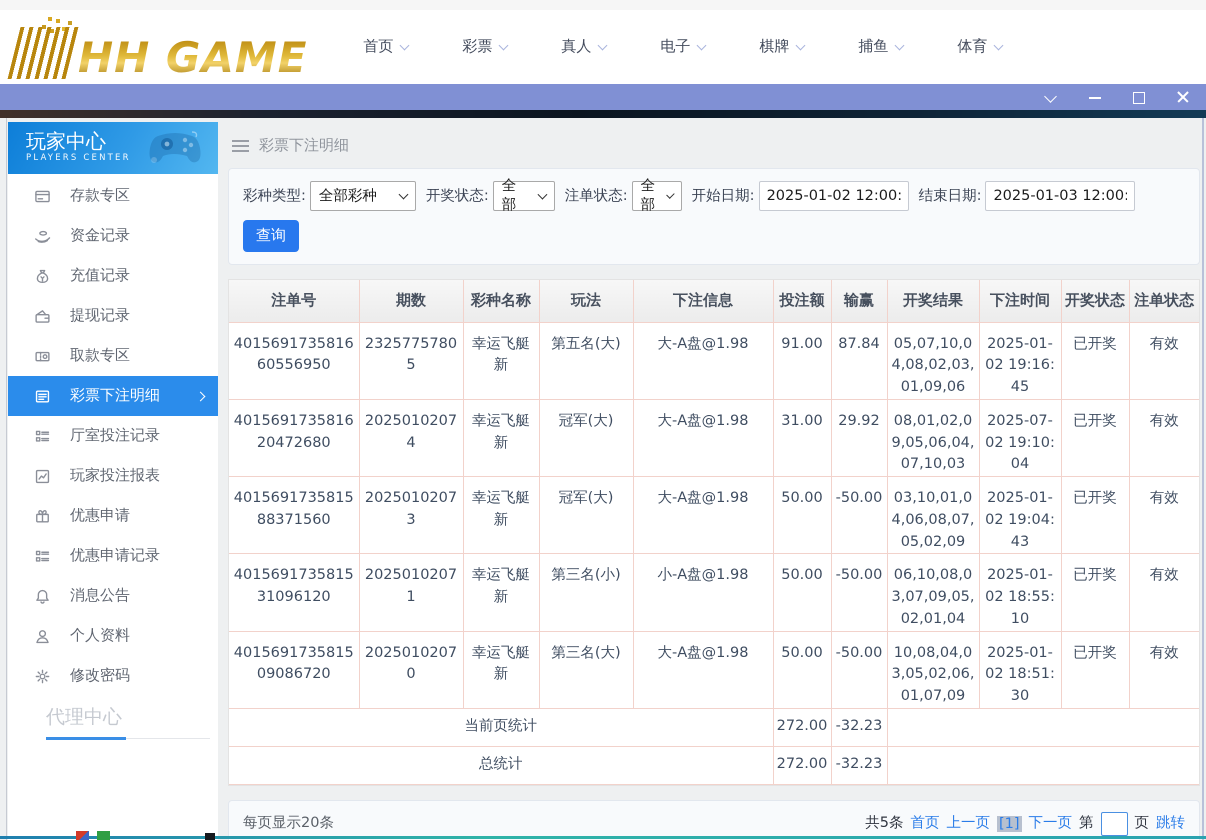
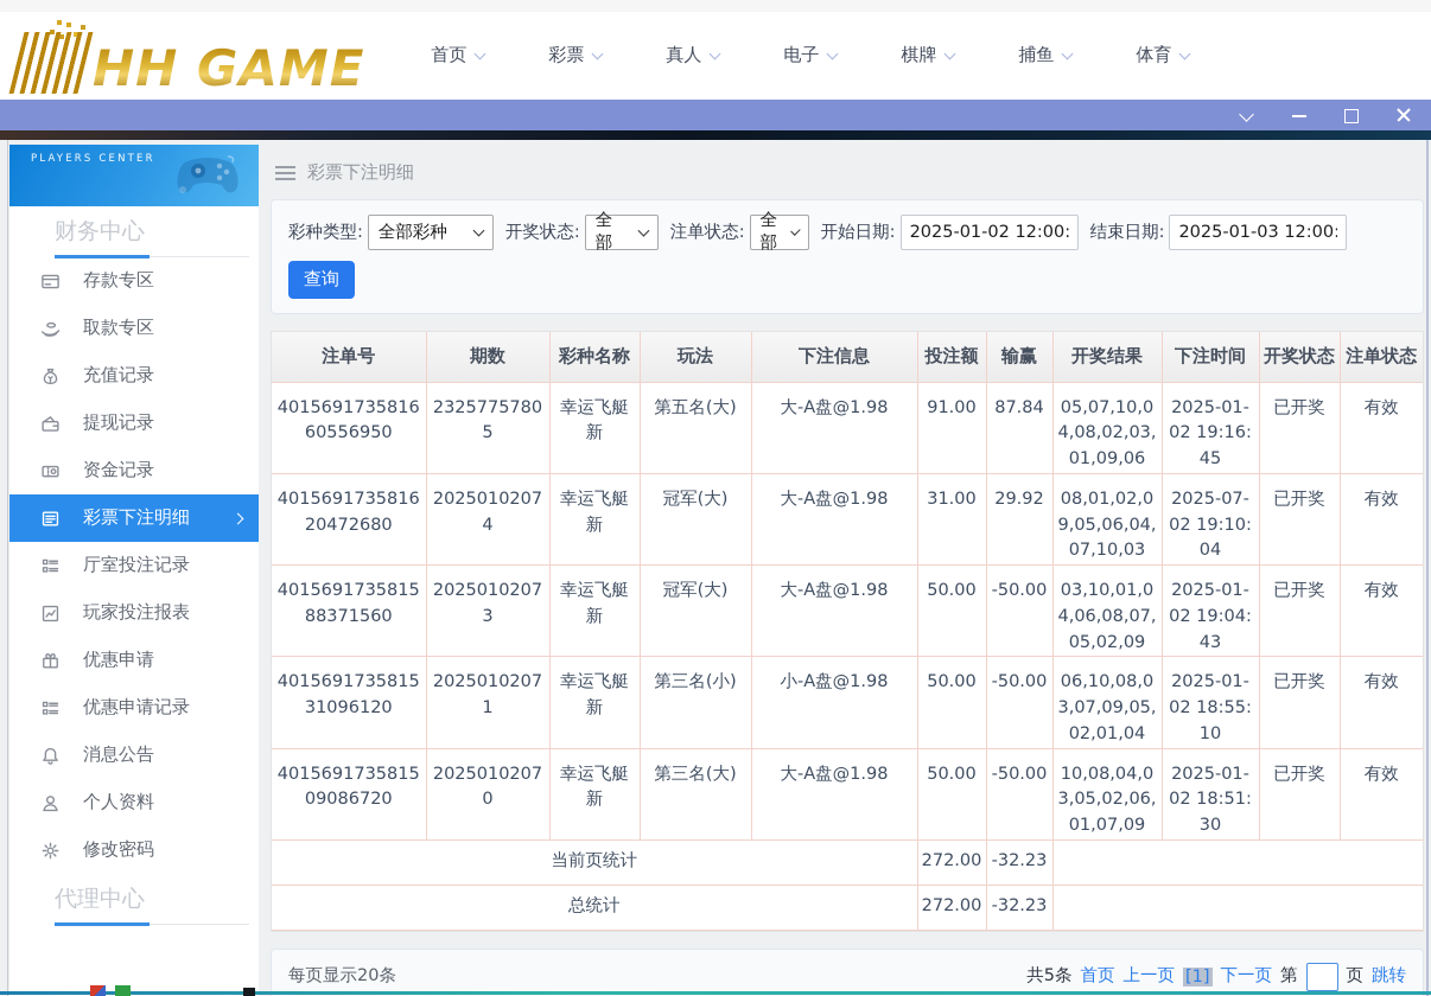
  HH GAME
  首页
  彩票
  真人
  电子
  棋牌
  捕鱼
  体育
- 玩家中心
  PLAYERS CENTER
+ 财务中心
  存款专区
- 资金记录
+ 取款专区
  充值记录
  提现记录
- 取款专区
+ 资金记录
  彩票下注明细
  厅室投注记录
  玩家投注报表
  优惠申请
  优惠申请记录
  消息公告
  个人资料
  修改密码
  代理中心
  彩票下注明细
  彩种类型:
  全部彩种
  开奖状态:
  全部
  注单状态:
  全部
  开始日期:
  2025-01-02 12:00:
  结束日期:
  2025-01-03 12:00:
  查询
  注单号	期数	彩种名称	玩法	下注信息	投注额	输赢	开奖结果	下注时间	开奖状态	注单状态
  401569173581660556950	23257757805	幸运飞艇新	第五名(大)	大-A盘@1.98	91.00	87.84	05,07,10,04,08,02,03,01,09,06	2025-01-02 19:16:45	已开奖	有效
  401569173581620472680	20250102074	幸运飞艇新	冠军(大)	大-A盘@1.98	31.00	29.92	08,01,02,09,05,06,04,07,10,03	2025-07-02 19:10:04	已开奖	有效
  401569173581588371560	20250102073	幸运飞艇新	冠军(大)	大-A盘@1.98	50.00	-50.00	03,10,01,04,06,08,07,05,02,09	2025-01-02 19:04:43	已开奖	有效
  401569173581531096120	20250102071	幸运飞艇新	第三名(小)	小-A盘@1.98	50.00	-50.00	06,10,08,03,07,09,05,02,01,04	2025-01-02 18:55:10	已开奖	有效
  401569173581509086720	20250102070	幸运飞艇新	第三名(大)	大-A盘@1.98	50.00	-50.00	10,08,04,03,05,02,06,01,07,09	2025-01-02 18:51:30	已开奖	有效
  当前页统计	272.00	-32.23
  总统计	272.00	-32.23
  每页显示20条
  共5条
  首页
  上一页
  [1]
  下一页
  第
  页
  跳转
